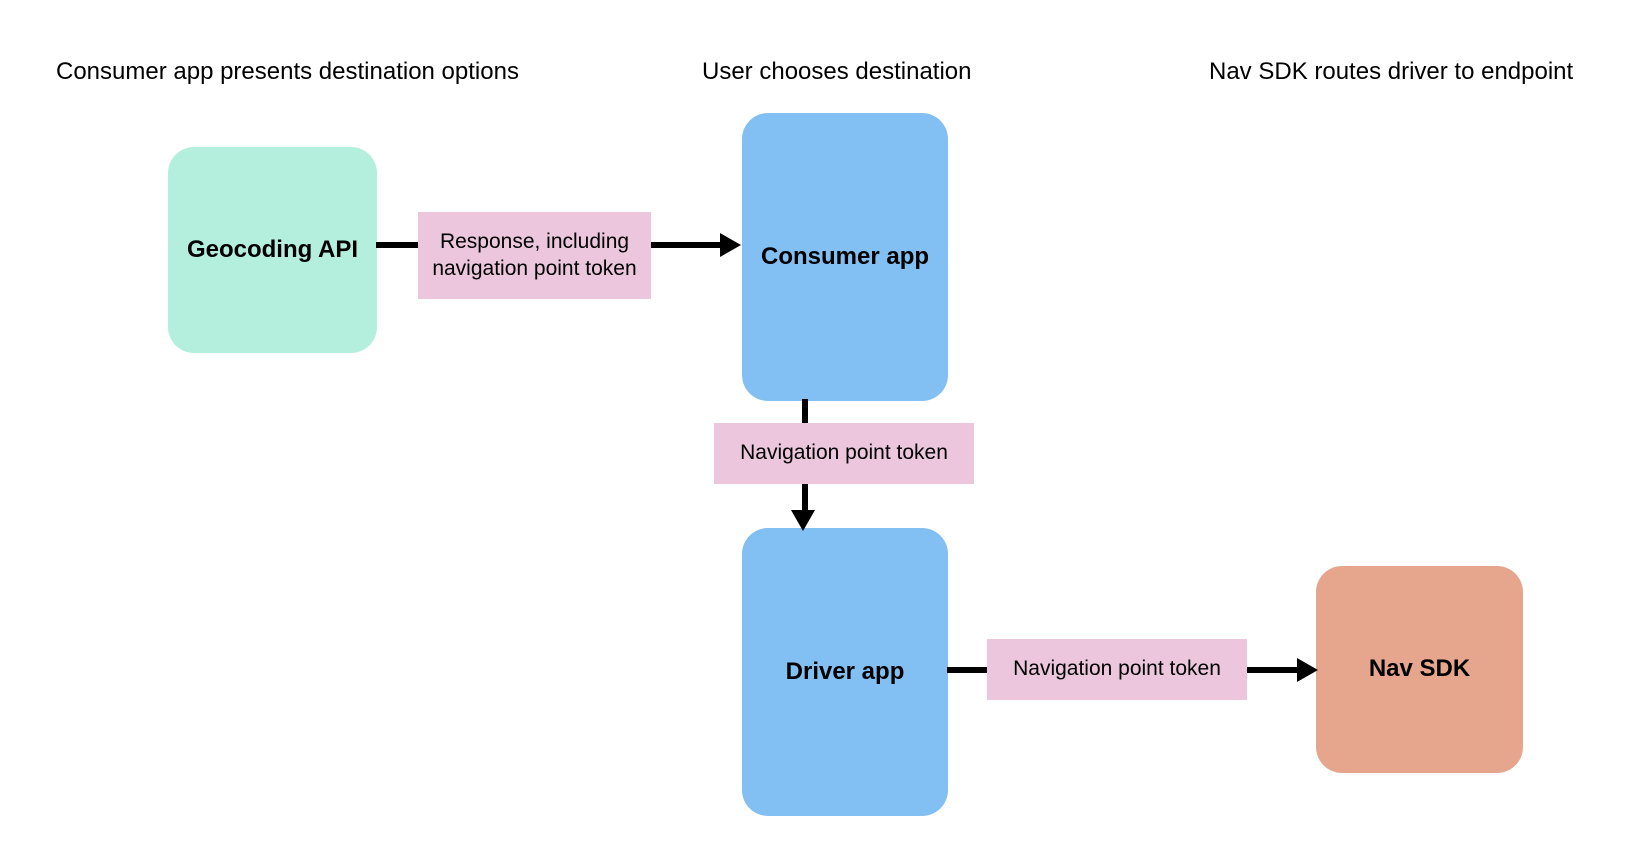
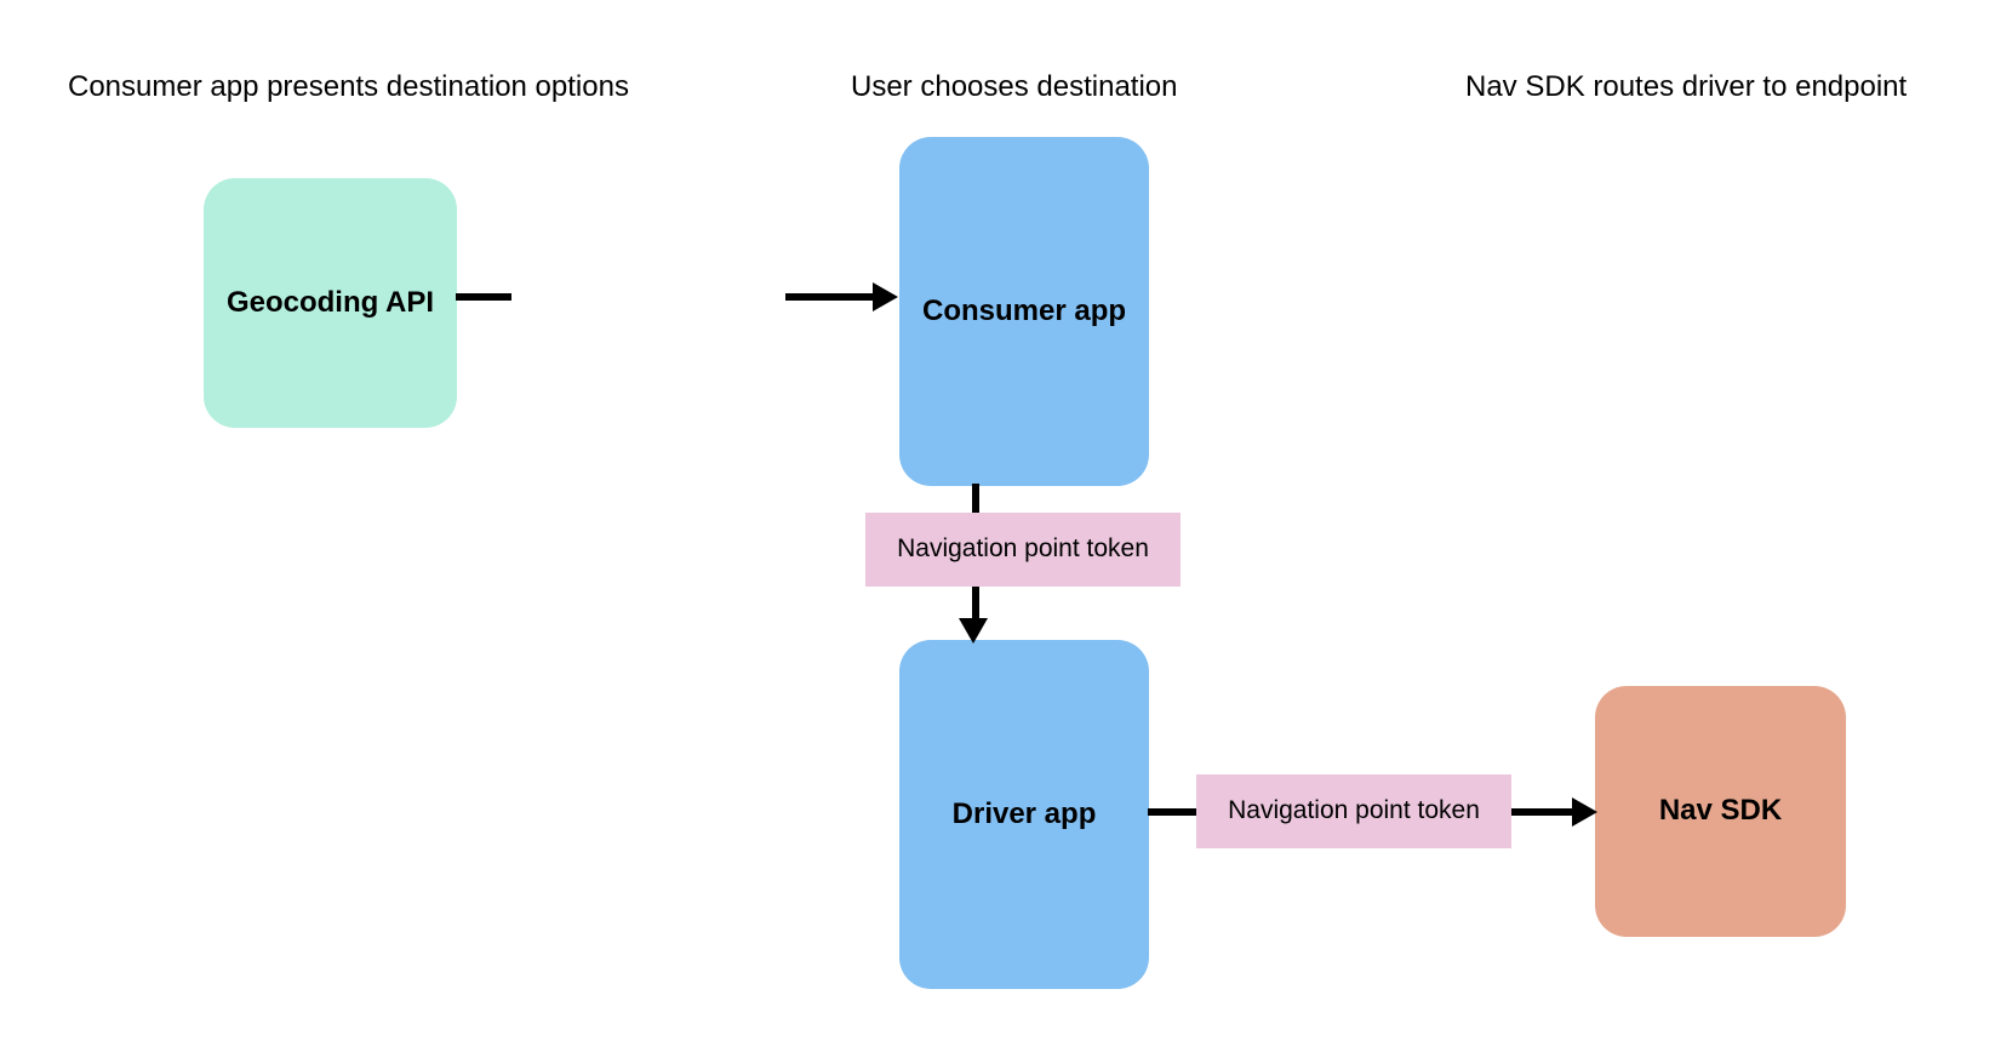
  Consumer app presents destination options
  User chooses destination
  Nav SDK routes driver to endpoint
  Geocoding API
  Consumer app
  Driver app
  Nav SDK
- Response, including navigation point token
  Navigation point token
  Navigation point token
